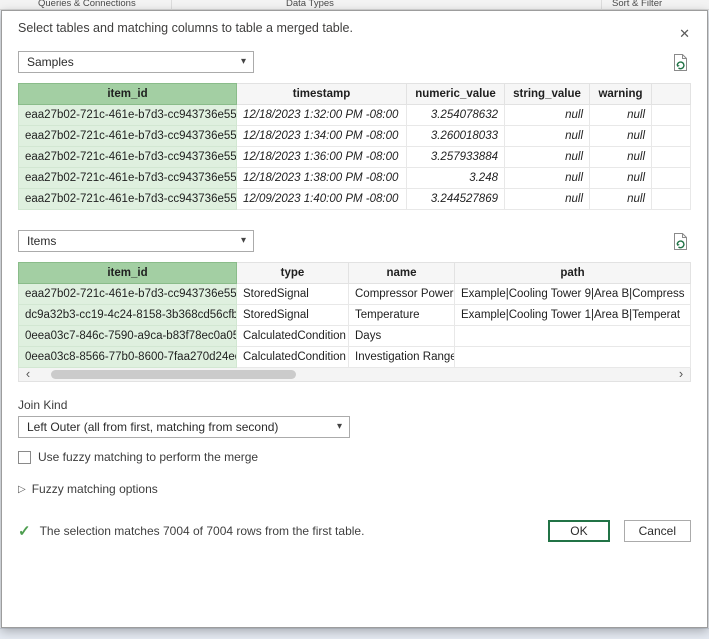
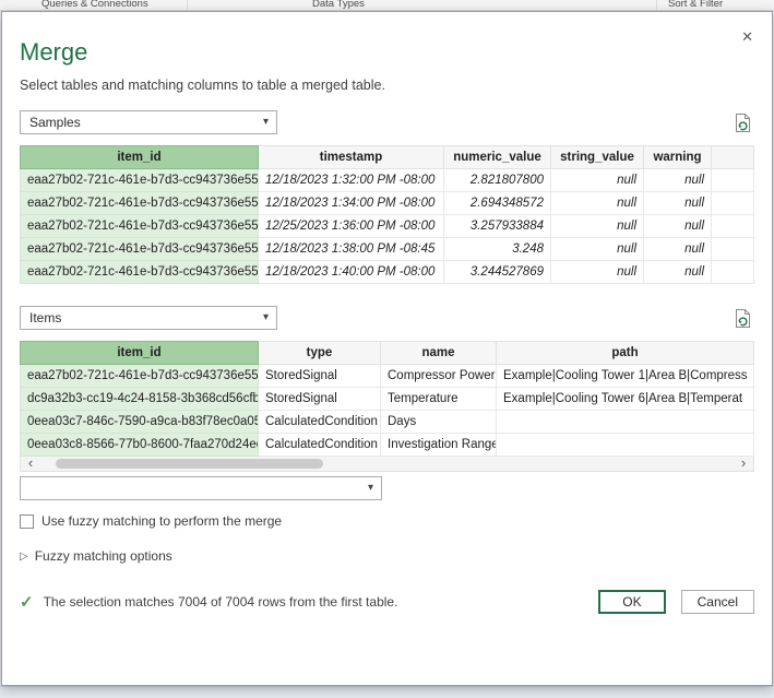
  Queries & Connections
  Data Types
  Sort & Filter
  ✕
+ Merge
  Select tables and matching columns to table a merged table.
  Samples
  ▾
  item_id	timestamp	numeric_value	string_value	warning
- eaa27b02-721c-461e-b7d3-cc943736e55	12/18/2023 1:32:00 PM -08:00	3.254078632	null	null
+ eaa27b02-721c-461e-b7d3-cc943736e55	12/18/2023 1:32:00 PM -08:00	2.821807800	null	null
- eaa27b02-721c-461e-b7d3-cc943736e55	12/18/2023 1:34:00 PM -08:00	3.260018033	null	null
+ eaa27b02-721c-461e-b7d3-cc943736e55	12/18/2023 1:34:00 PM -08:00	2.694348572	null	null
- eaa27b02-721c-461e-b7d3-cc943736e55	12/18/2023 1:36:00 PM -08:00	3.257933884	null	null
+ eaa27b02-721c-461e-b7d3-cc943736e55	12/25/2023 1:36:00 PM -08:00	3.257933884	null	null
- eaa27b02-721c-461e-b7d3-cc943736e55	12/18/2023 1:38:00 PM -08:00	3.248	null	null
+ eaa27b02-721c-461e-b7d3-cc943736e55	12/18/2023 1:38:00 PM -08:45	3.248	null	null
- eaa27b02-721c-461e-b7d3-cc943736e55	12/09/2023 1:40:00 PM -08:00	3.244527869	null	null
+ eaa27b02-721c-461e-b7d3-cc943736e55	12/18/2023 1:40:00 PM -08:00	3.244527869	null	null
  Items
  ▾
  item_id	type	name	path
- eaa27b02-721c-461e-b7d3-cc943736e55	StoredSignal	Compressor Power	Example|Cooling Tower 9|Area B|Compress
+ eaa27b02-721c-461e-b7d3-cc943736e55	StoredSignal	Compressor Power	Example|Cooling Tower 1|Area B|Compress
- dc9a32b3-cc19-4c24-8158-3b368cd56cfb	StoredSignal	Temperature	Example|Cooling Tower 1|Area B|Temperat
+ dc9a32b3-cc19-4c24-8158-3b368cd56cfb	StoredSignal	Temperature	Example|Cooling Tower 6|Area B|Temperat
  0eea03c7-846c-7590-a9ca-b83f78ec0a0	CalculatedCondition	Days
  0eea03c8-8566-77b0-8600-7faa270d24e	CalculatedCondition	Investigation Range
  ‹
  ›
- Join Kind
- Left Outer (all from first, matching from second)
  ▾
  Use fuzzy matching to perform the merge
  ▷
  Fuzzy matching options
  ✓
  The selection matches 7004 of 7004 rows from the first table.
  OK
  Cancel
